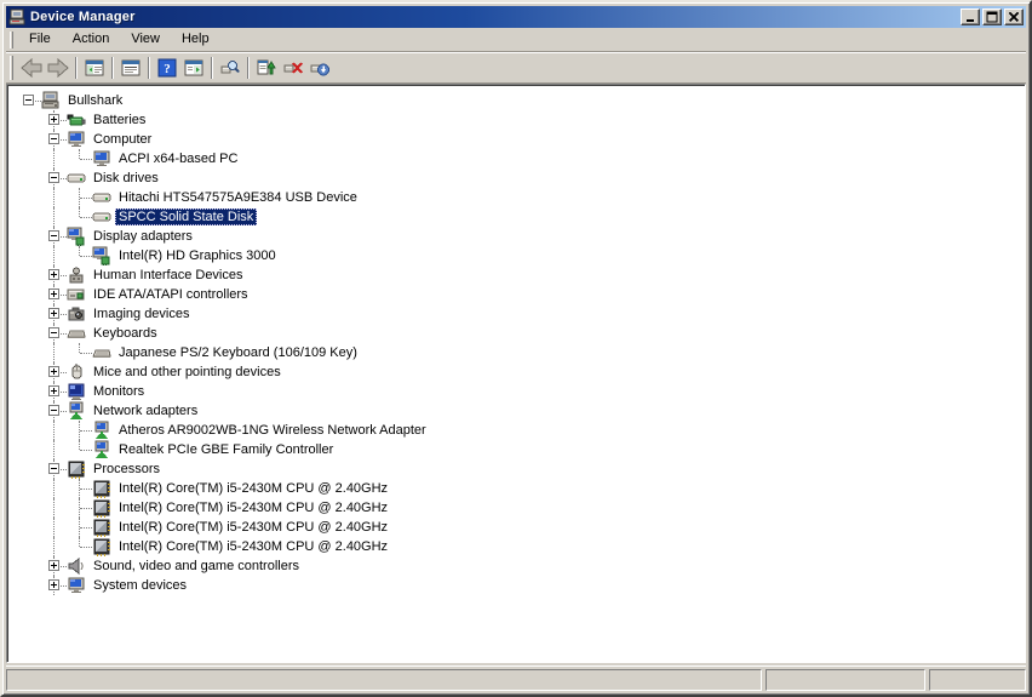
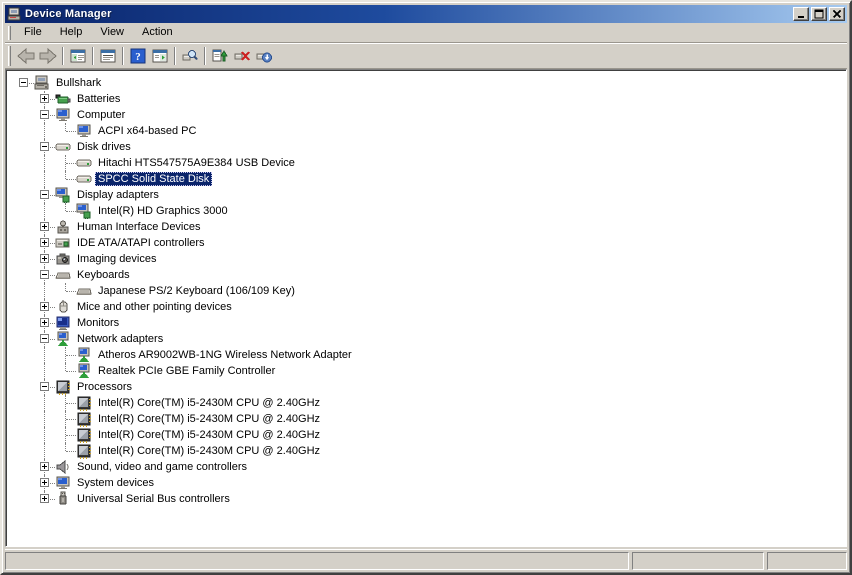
  Device Manager
  File
- Action
+ Help
  View
- Help
+ Action
  ?
  Bullshark
  Batteries
  Computer
  ACPI x64-based PC
  Disk drives
  Hitachi HTS547575A9E384 USB Device
  SPCC Solid State Disk
  Display adapters
  Intel(R) HD Graphics 3000
  Human Interface Devices
  IDE ATA/ATAPI controllers
  Imaging devices
  Keyboards
  Japanese PS/2 Keyboard (106/109 Key)
  Mice and other pointing devices
  Monitors
  Network adapters
  Atheros AR9002WB-1NG Wireless Network Adapter
  Realtek PCIe GBE Family Controller
  Processors
  Intel(R) Core(TM) i5-2430M CPU @ 2.40GHz
  Intel(R) Core(TM) i5-2430M CPU @ 2.40GHz
  Intel(R) Core(TM) i5-2430M CPU @ 2.40GHz
  Intel(R) Core(TM) i5-2430M CPU @ 2.40GHz
  Sound, video and game controllers
  System devices
+ Universal Serial Bus controllers
